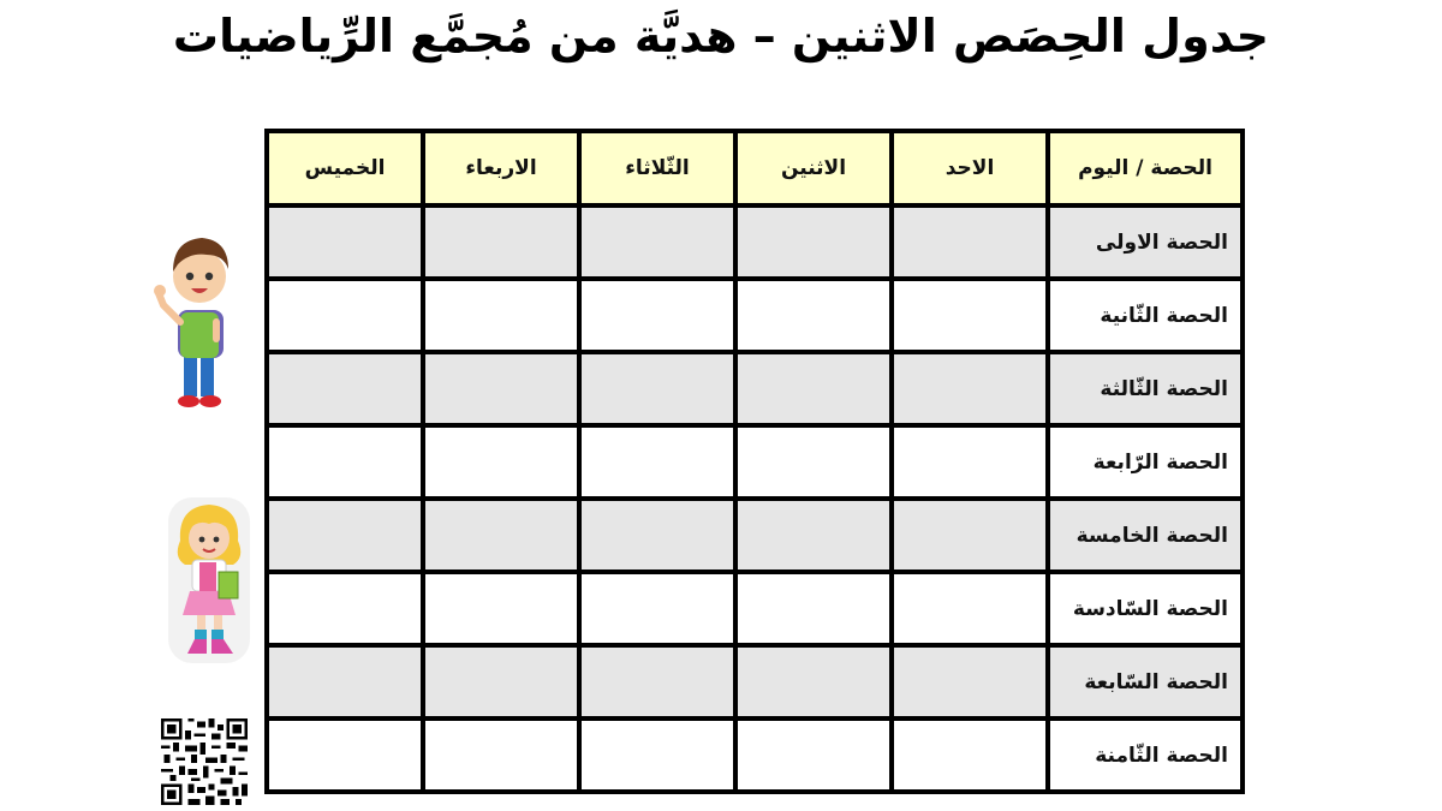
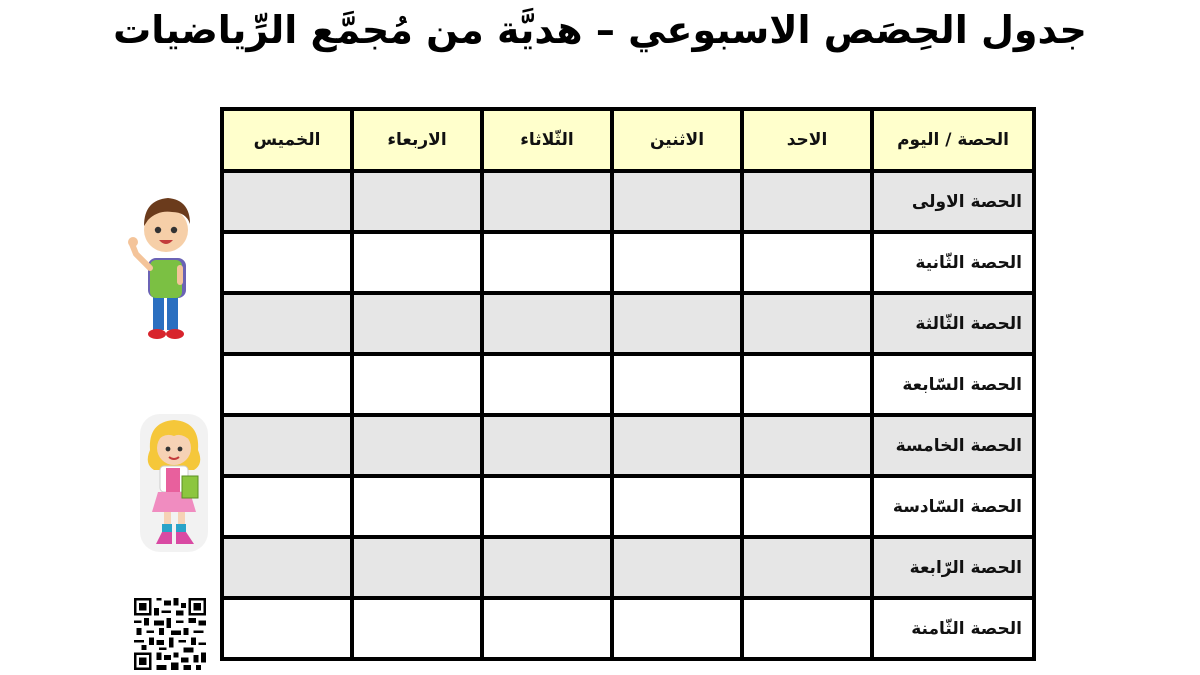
- جدول الحِصَص الاثنين – هديَّة من مُجمَّع الرِّياضيات
+ جدول الحِصَص الاسبوعي – هديَّة من مُجمَّع الرِّياضيات
  الحصة / اليوم	الاحد	الاثنين	الثّلاثاء	الاربعاء	الخميس
  الحصة الاولى
  الحصة الثّانية
  الحصة الثّالثة
- الحصة الرّابعة
+ الحصة السّابعة
  الحصة الخامسة
  الحصة السّادسة
- الحصة السّابعة
+ الحصة الرّابعة
  الحصة الثّامنة
